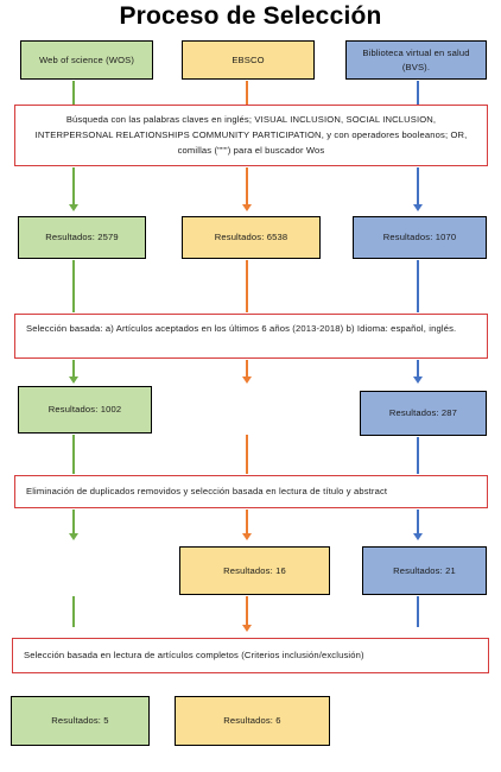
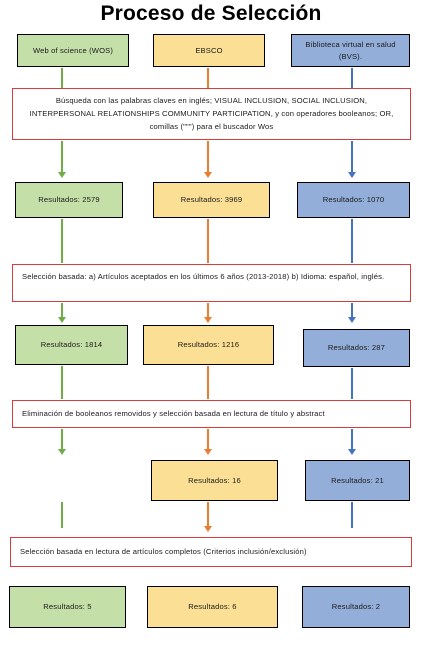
  Proceso de Selección
  Web of science (WOS)
  EBSCO
  Biblioteca virtual en salud (BVS).
  Búsqueda con las palabras claves en inglés; VISUAL INCLUSION, SOCIAL INCLUSION, INTERPERSONAL RELATIONSHIPS COMMUNITY PARTICIPATION, y con operadores booleanos; OR, comillas (""") para el buscador Wos
  Resultados: 2579
- Resultados: 6538
+ Resultados: 3969
  Resultados: 1070
  Selección basada: a) Artículos aceptados en los últimos 6 años (2013-2018) b) Idioma: español, inglés.
- Resultados: 1002
+ Resultados: 1814
+ Resultados: 1216
  Resultados: 287
- Eliminación de duplicados removidos y selección basada en lectura de título y abstract
+ Eliminación de booleanos removidos y selección basada en lectura de título y abstract
  Resultados: 16
  Resultados: 21
  Selección basada en lectura de artículos completos (Criterios inclusión/exclusión)
  Resultados: 5
  Resultados: 6
+ Resultados: 2
